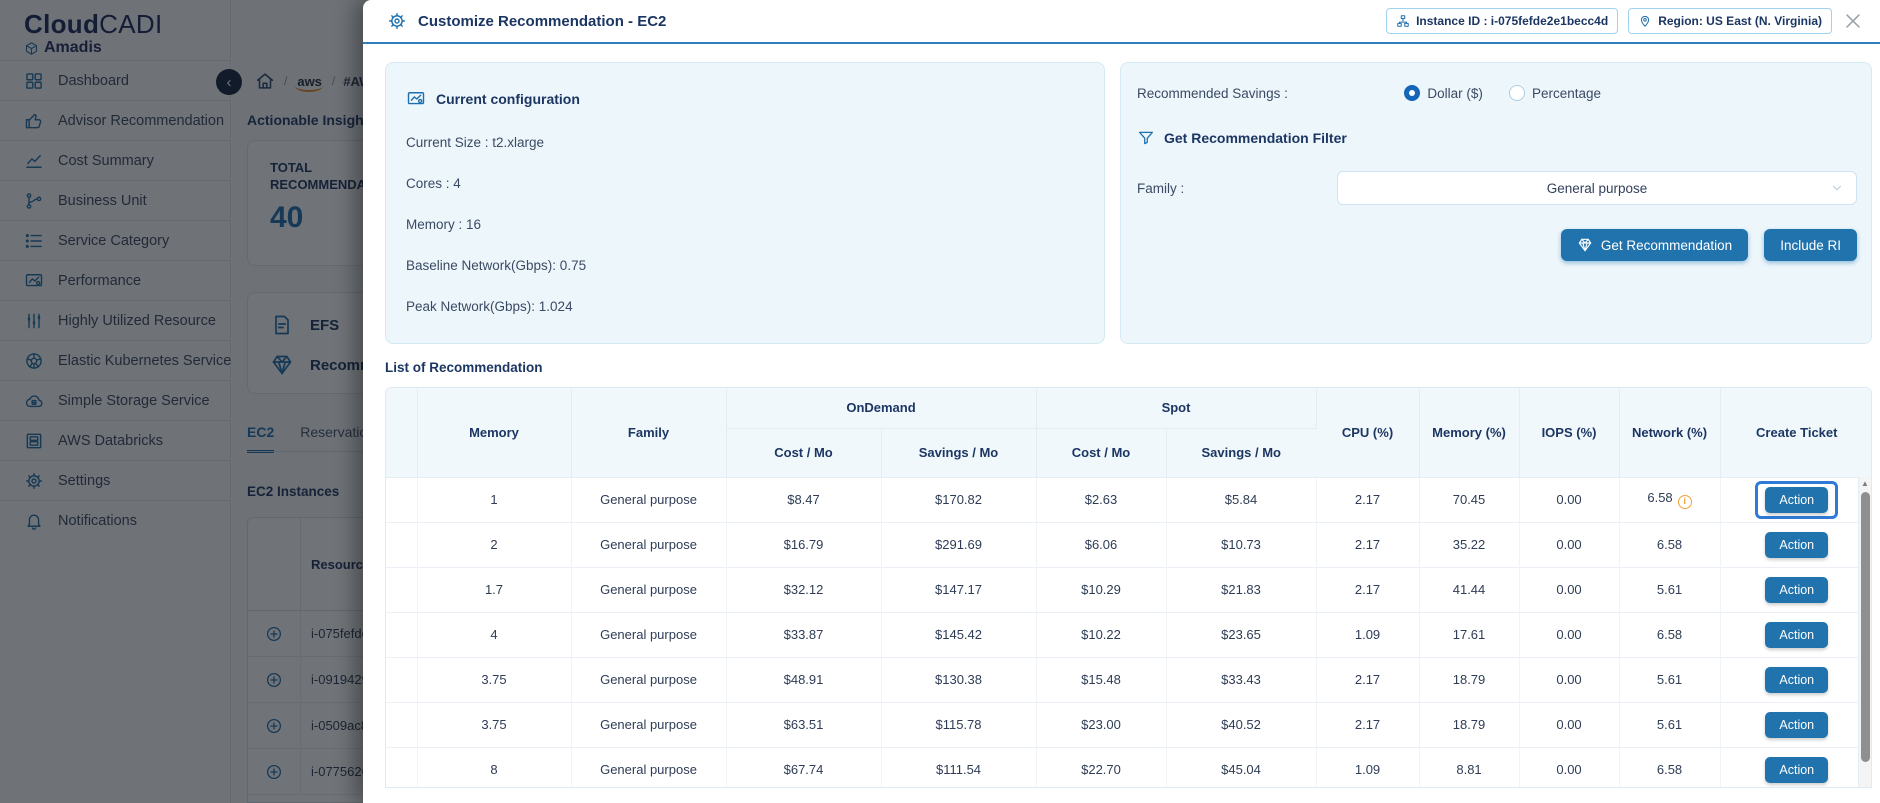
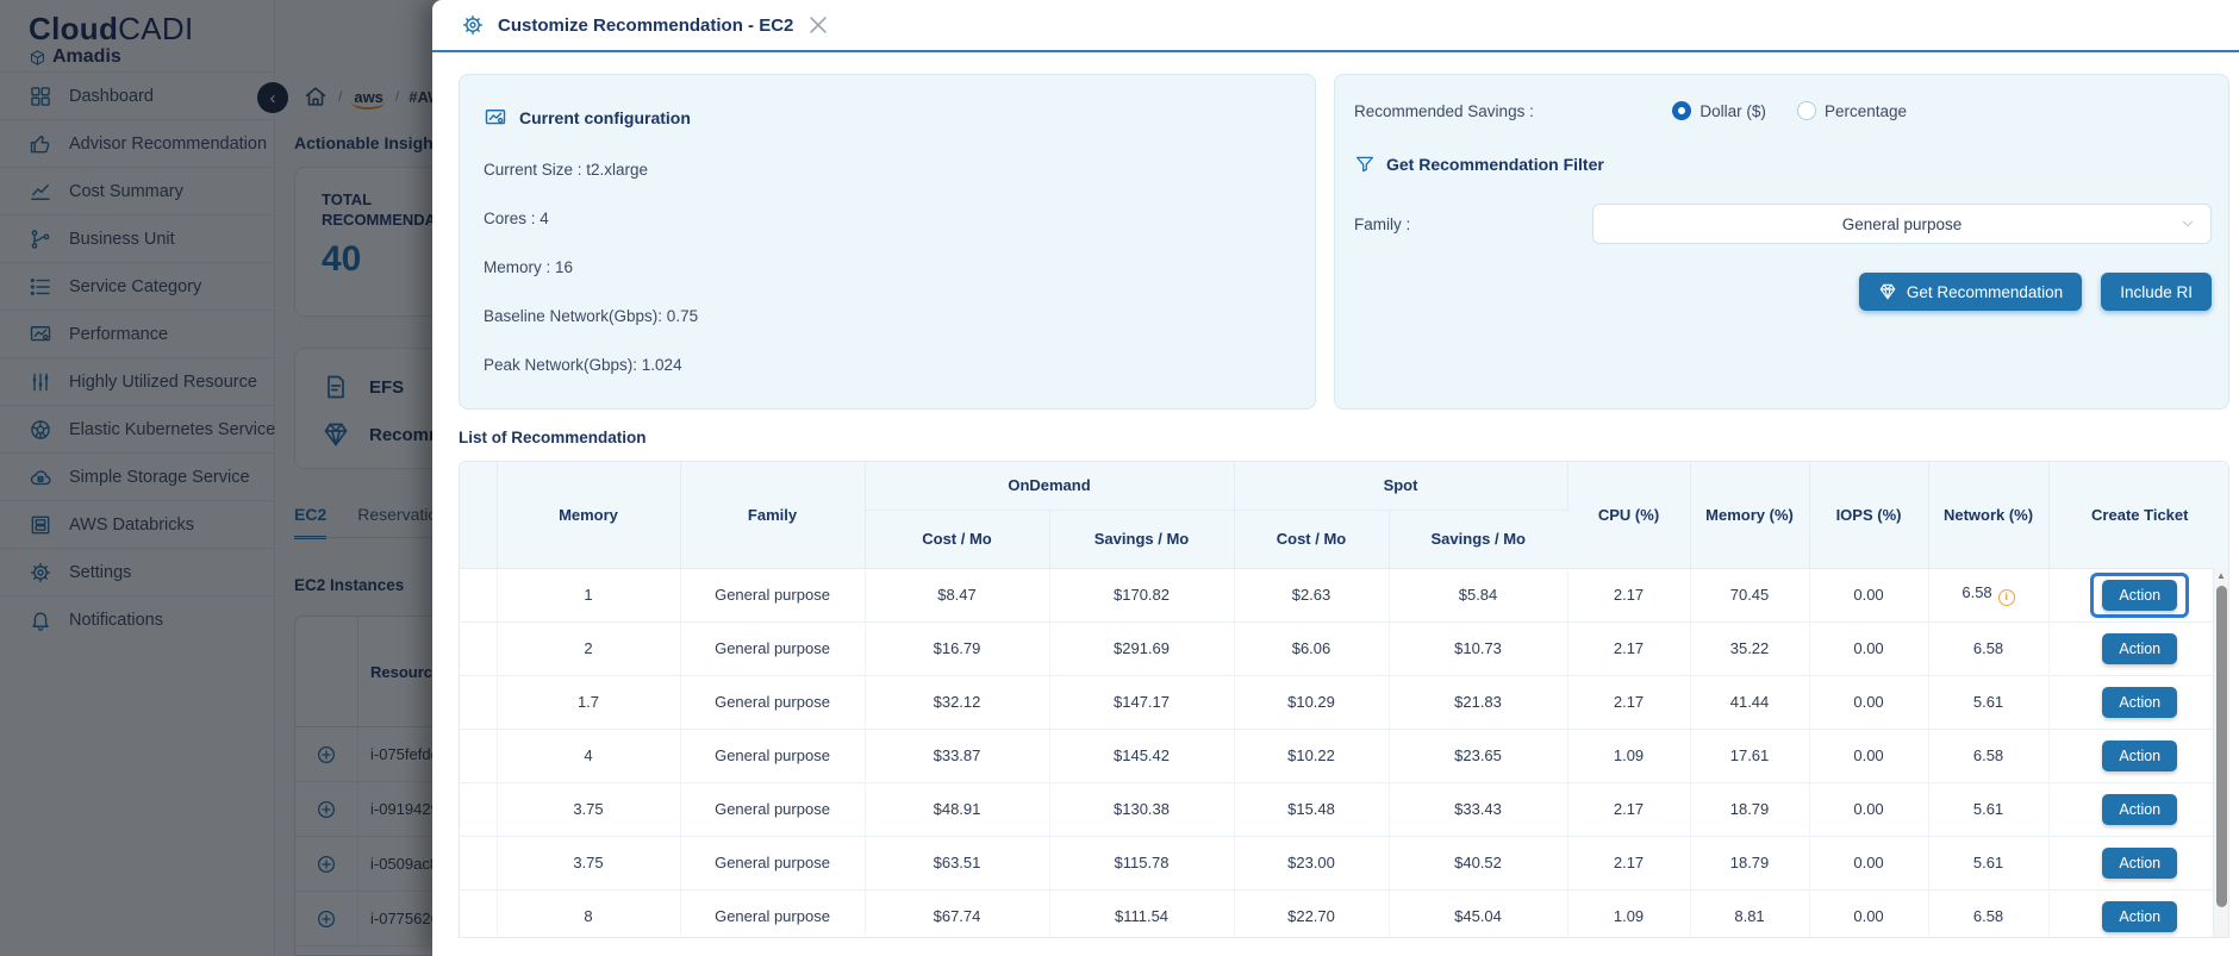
  CloudCADI
  Amadis
  Dashboard
  Advisor Recommendation
  Cost Summary
  Business Unit
  Service Category
  Performance
  Highly Utilized Resource
  Elastic Kubernetes Service
  Simple Storage Service
  AWS Databricks
  Settings
  Notifications
  ‹
  /
  aws
  /
  Actionable Insigh
  TOTAL RECOMMENDA
  40
  EFS
  Recom
  EC2
  Reservati
  EC2 Instances
  Resourc
  i-075fefd
  i-091942
  i-0509ac
  i-077562
  Customize Recommendation - EC2
- Instance ID : i-075fefde2e1becc4d
- Region: US East (N. Virginia)
  Current configuration
  Current Size : t2.xlarge
  Cores : 4
  Memory : 16
  Baseline Network(Gbps): 0.75
  Peak Network(Gbps): 1.024
  Recommended Savings :
  Dollar ($)
  Percentage
  Get Recommendation Filter
  Family :
  General purpose
  Get Recommendation
  Include RI
  List of Recommendation
  	Memory	Family	OnDemand	Spot	CPU (%)	Memory (%)	IOPS (%)	Network (%)	Create Ticket
  Cost / Mo	Savings / Mo	Cost / Mo	Savings / Mo
  	1	General purpose	$8.47	$170.82	$2.63	$5.84	2.17	70.45	0.00	6.58 i	Action
  	2	General purpose	$16.79	$291.69	$6.06	$10.73	2.17	35.22	0.00	6.58	Action
  	1.7	General purpose	$32.12	$147.17	$10.29	$21.83	2.17	41.44	0.00	5.61	Action
  	4	General purpose	$33.87	$145.42	$10.22	$23.65	1.09	17.61	0.00	6.58	Action
  	3.75	General purpose	$48.91	$130.38	$15.48	$33.43	2.17	18.79	0.00	5.61	Action
  	3.75	General purpose	$63.51	$115.78	$23.00	$40.52	2.17	18.79	0.00	5.61	Action
  	8	General purpose	$67.74	$111.54	$22.70	$45.04	1.09	8.81	0.00	6.58	Action
  ▲
